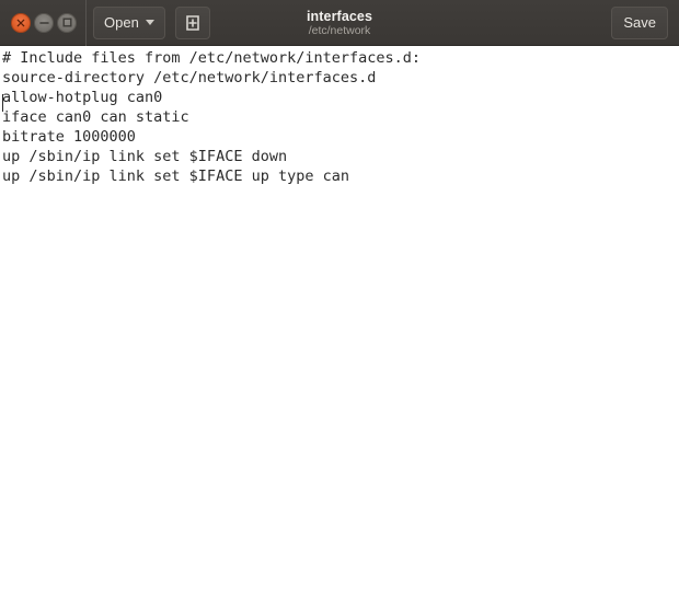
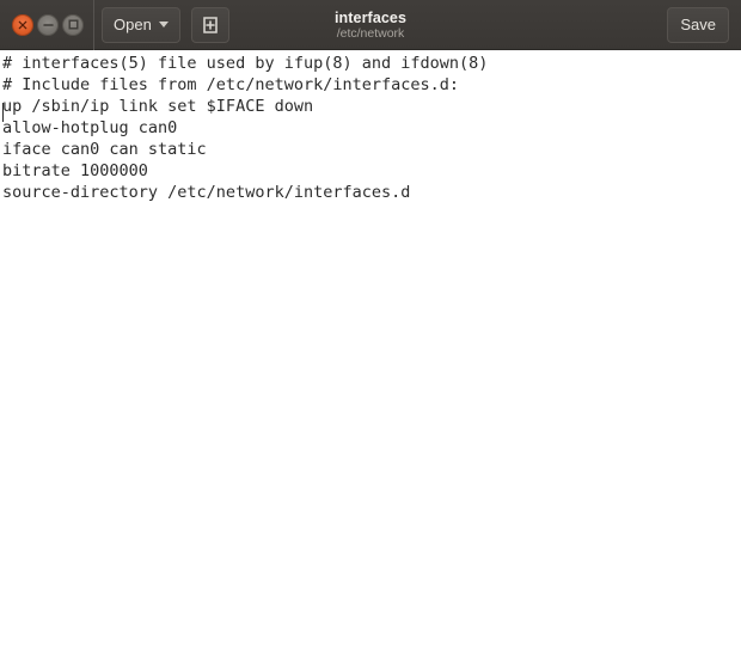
  Open
  interfaces
  /etc/network
  Save
+ # interfaces(5) file used by ifup(8) and ifdown(8)
  # Include files from /etc/network/interfaces.d:
- source-directory /etc/network/interfaces.d
+ up /sbin/ip link set $IFACE down
  allow-hotplug can0
  iface can0 can static
  bitrate 1000000
- up /sbin/ip link set $IFACE down
+ source-directory /etc/network/interfaces.d
- up /sbin/ip link set $IFACE up type can
